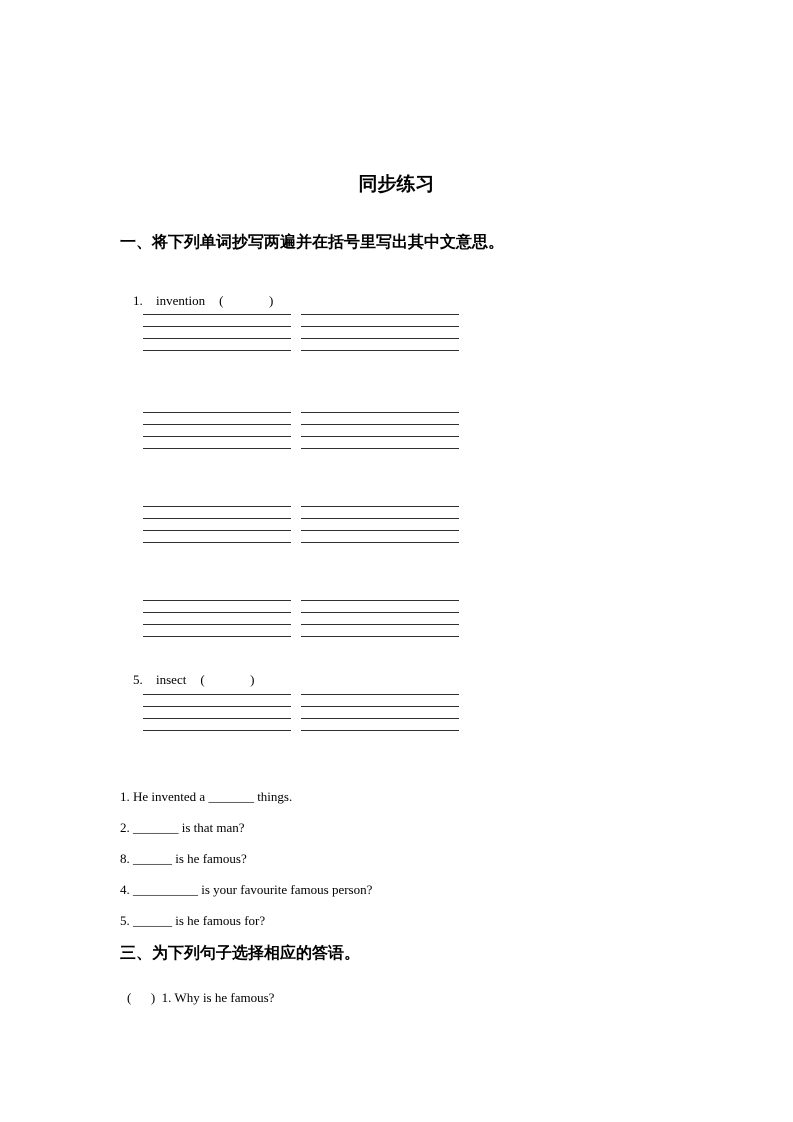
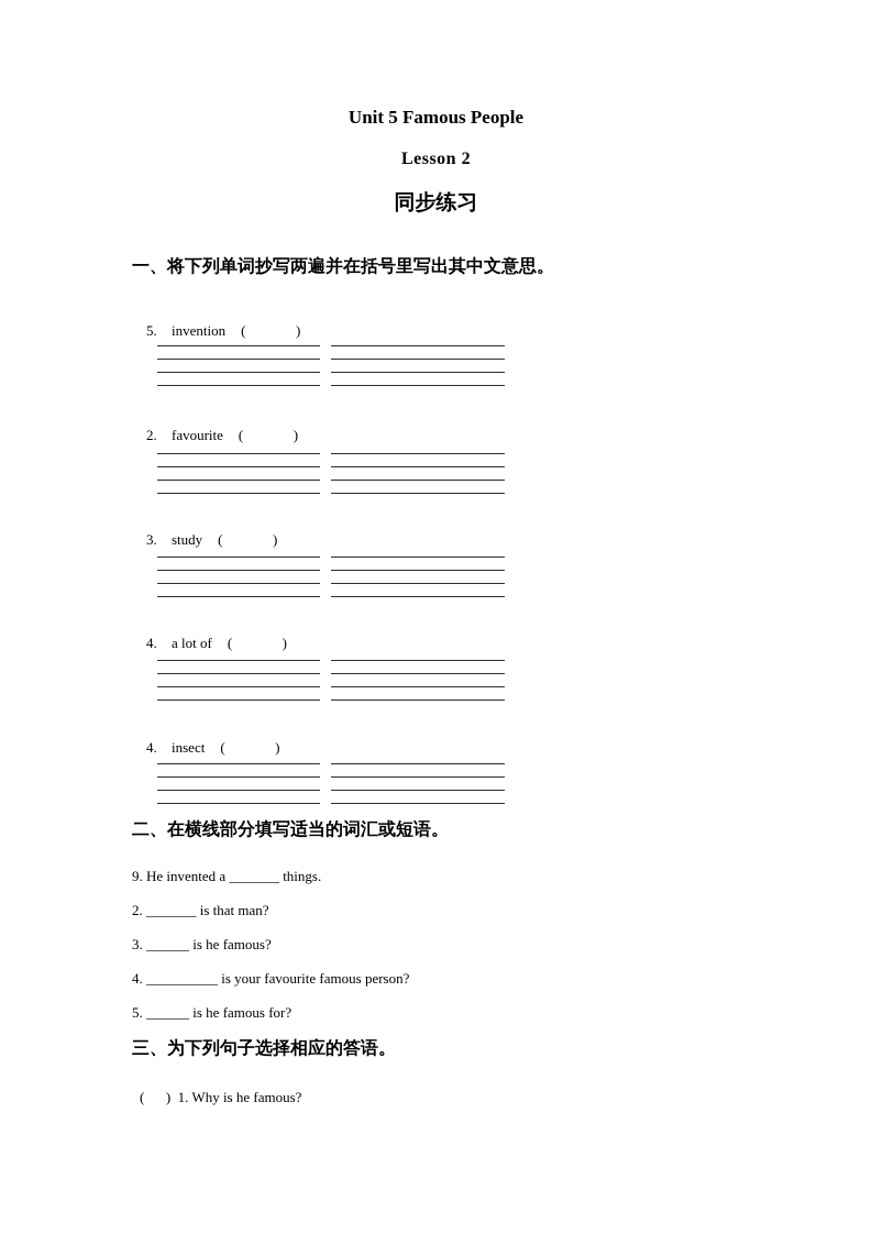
+ Unit 5 Famous People
+ Lesson 2
  同步练习
  一、将下列单词抄写两遍并在括号里写出其中文意思。
- 1. invention ( )
+ 5. invention ( )
+ 2. favourite ( )
+ 3. study ( )
+ 4. a lot of ( )
- 5. insect ( )
+ 4. insect ( )
+ 二、在横线部分填写适当的词汇或短语。
- 1. He invented a _______ things.
+ 9. He invented a _______ things.
  2. _______ is that man?
- 8. ______ is he famous?
+ 3. ______ is he famous?
  4. __________ is your favourite famous person?
  5. ______ is he famous for?
  三、为下列句子选择相应的答语。
  ( ) 1. Why is he famous?
